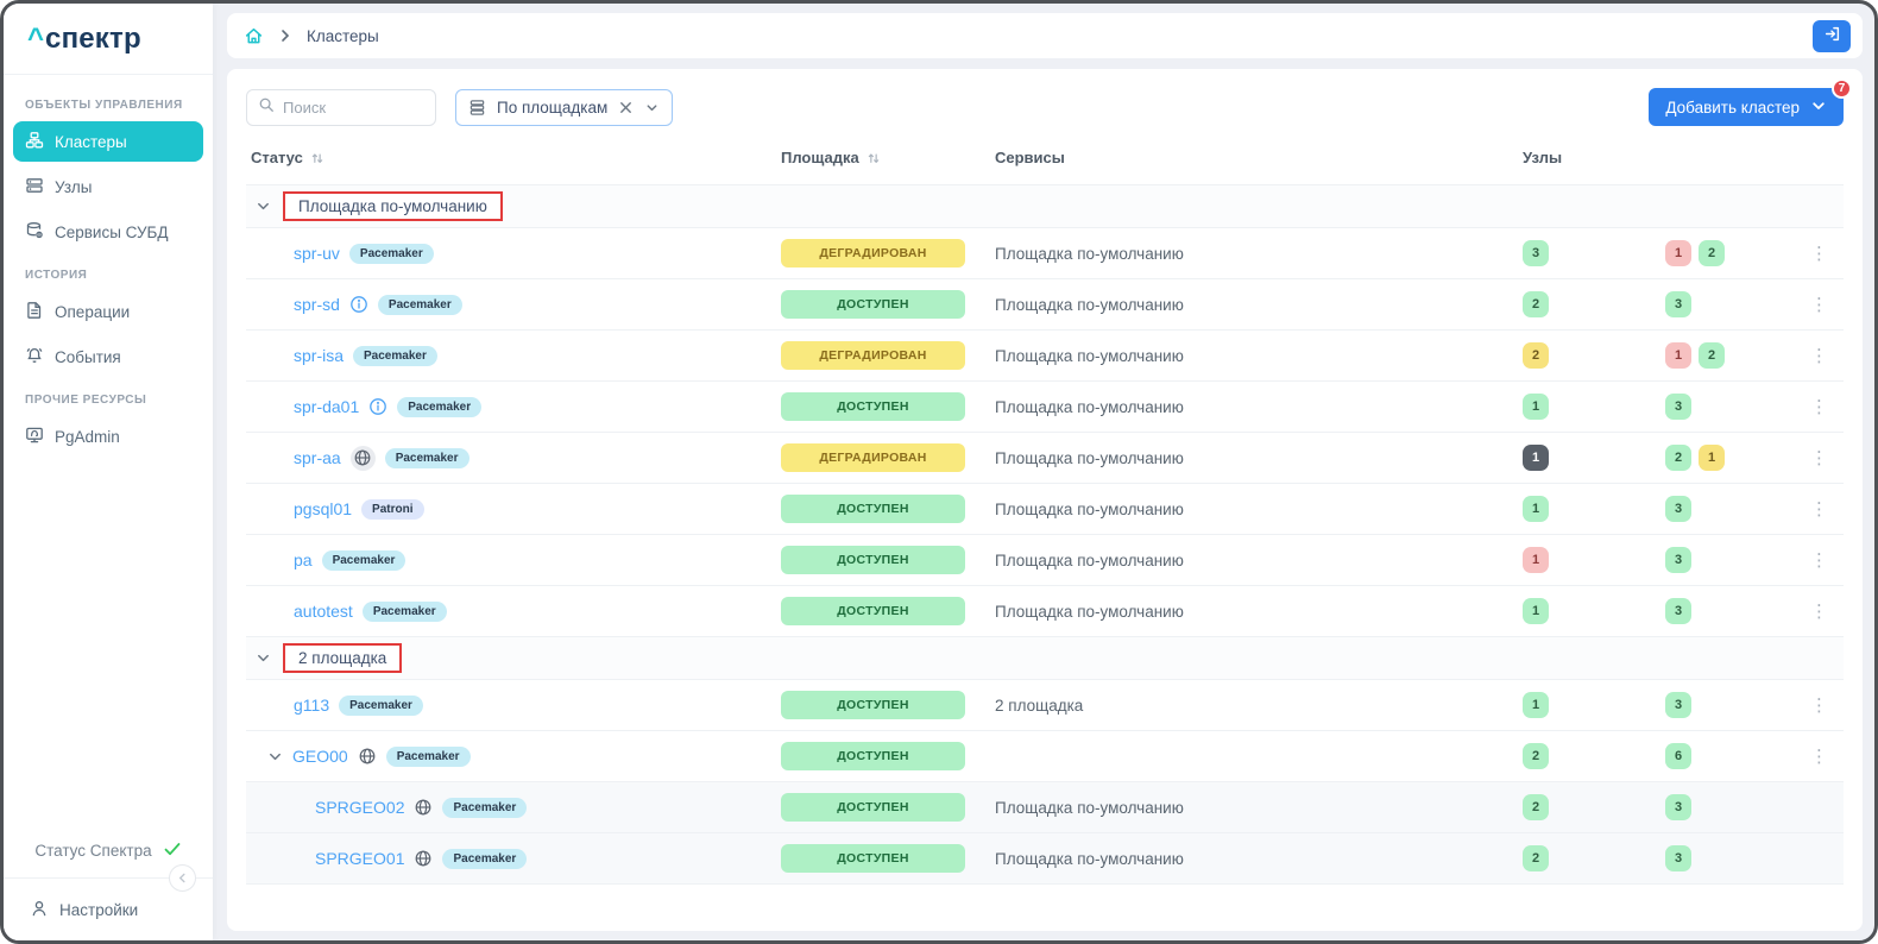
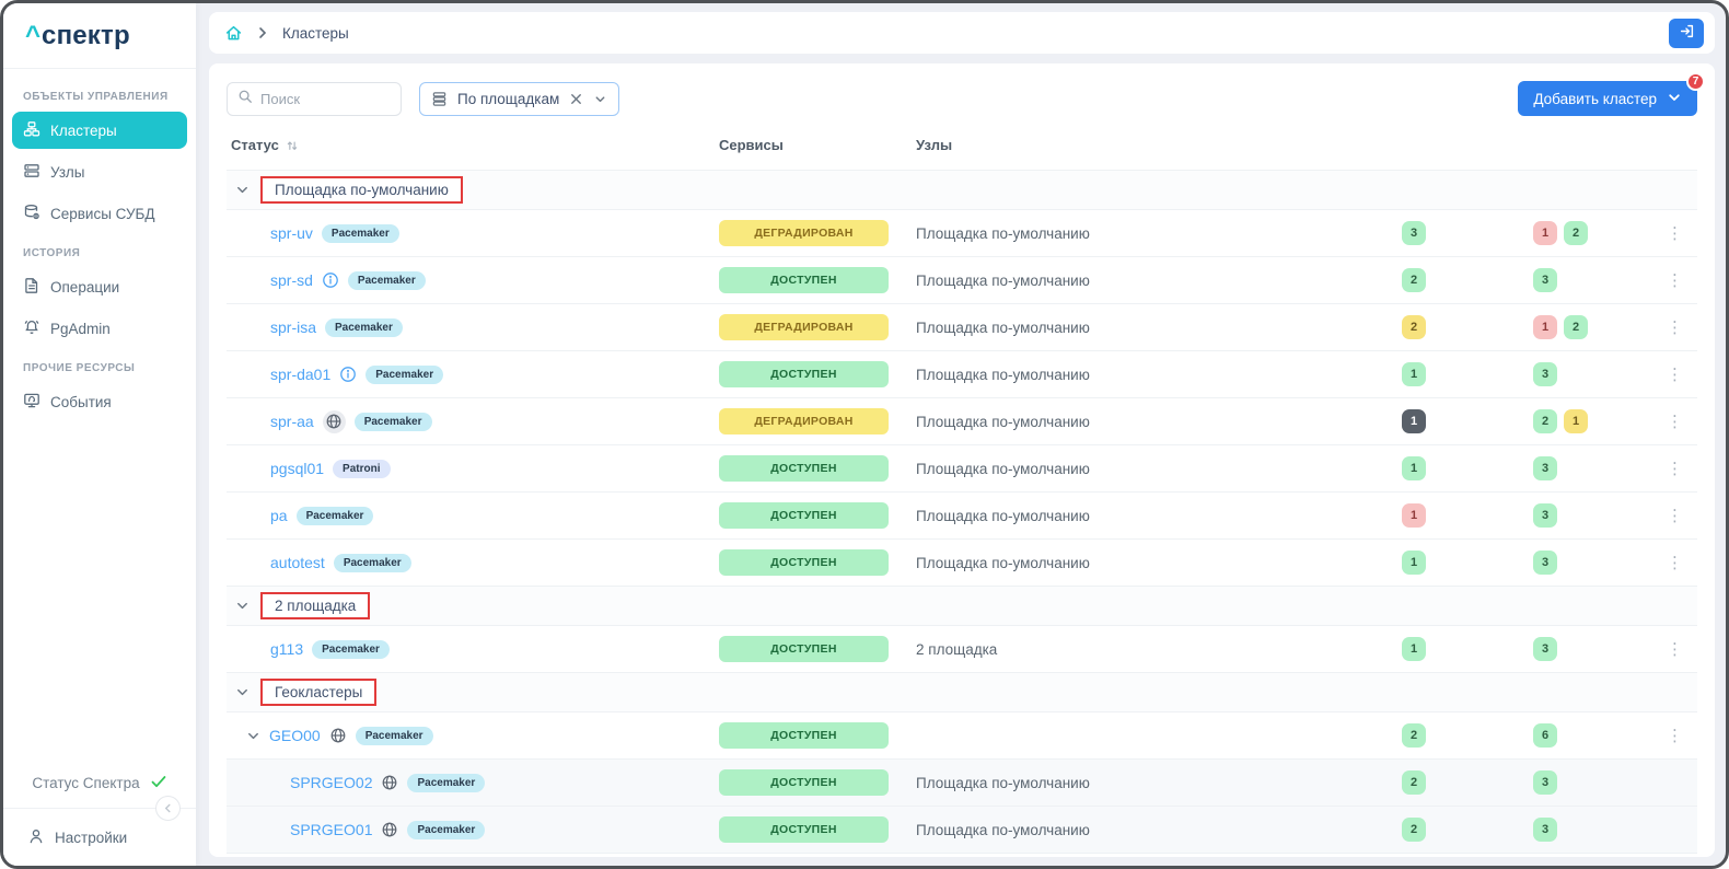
  ^
  спектр
  ОБЪЕКТЫ УПРАВЛЕНИЯ
  Кластеры
  Узлы
  Сервисы СУБД
  ИСТОРИЯ
  Операции
- События
+ PgAdmin
  ПРОЧИЕ РЕСУРСЫ
- PgAdmin
+ События
  Статус Спектра
  Настройки
  Кластеры
  Поиск
  По площадкам
  Добавить кластер
  7
  Статус
- Площадка
  Сервисы
  Узлы
  Площадка по-умолчанию
  spr-uv
  Pacemaker
  ДЕГРАДИРОВАН
  Площадка по-умолчанию
  3
  1
  2
  ⋮
  spr-sd
  Pacemaker
  ДОСТУПЕН
  Площадка по-умолчанию
  2
  3
  ⋮
  spr-isa
  Pacemaker
  ДЕГРАДИРОВАН
  Площадка по-умолчанию
  2
  1
  2
  ⋮
  spr-da01
  Pacemaker
  ДОСТУПЕН
  Площадка по-умолчанию
  1
  3
  ⋮
  spr-aa
  Pacemaker
  ДЕГРАДИРОВАН
  Площадка по-умолчанию
  1
  2
  1
  ⋮
  pgsql01
  Patroni
  ДОСТУПЕН
  Площадка по-умолчанию
  1
  3
  ⋮
  pa
  Pacemaker
  ДОСТУПЕН
  Площадка по-умолчанию
  1
  3
  ⋮
  autotest
  Pacemaker
  ДОСТУПЕН
  Площадка по-умолчанию
  1
  3
  ⋮
  2 площадка
  g113
  Pacemaker
  ДОСТУПЕН
  2 площадка
  1
  3
  ⋮
+ Геокластеры
  GEO00
  Pacemaker
  ДОСТУПЕН
  2
  6
  ⋮
  SPRGEO02
  Pacemaker
  ДОСТУПЕН
  Площадка по-умолчанию
  2
  3
  SPRGEO01
  Pacemaker
  ДОСТУПЕН
  Площадка по-умолчанию
  2
  3
